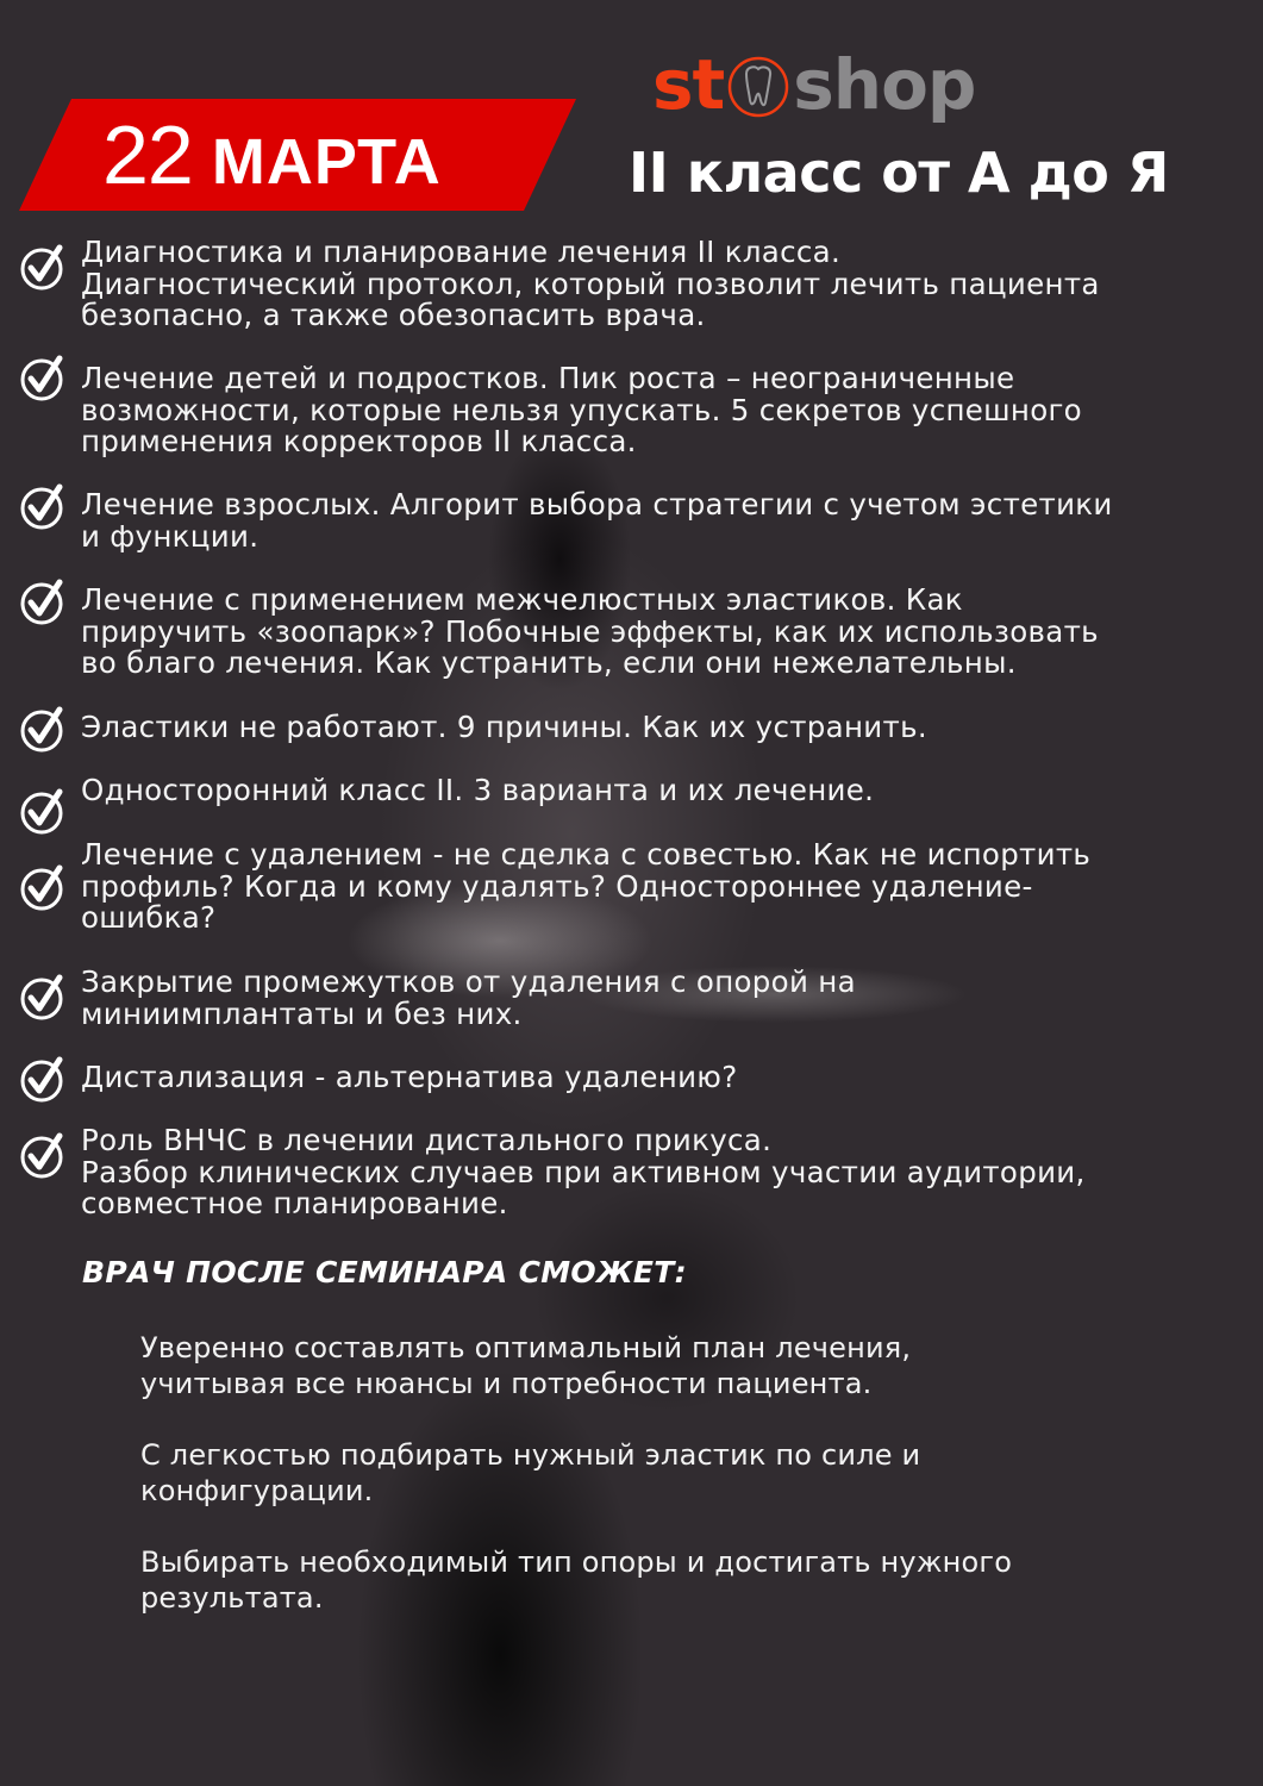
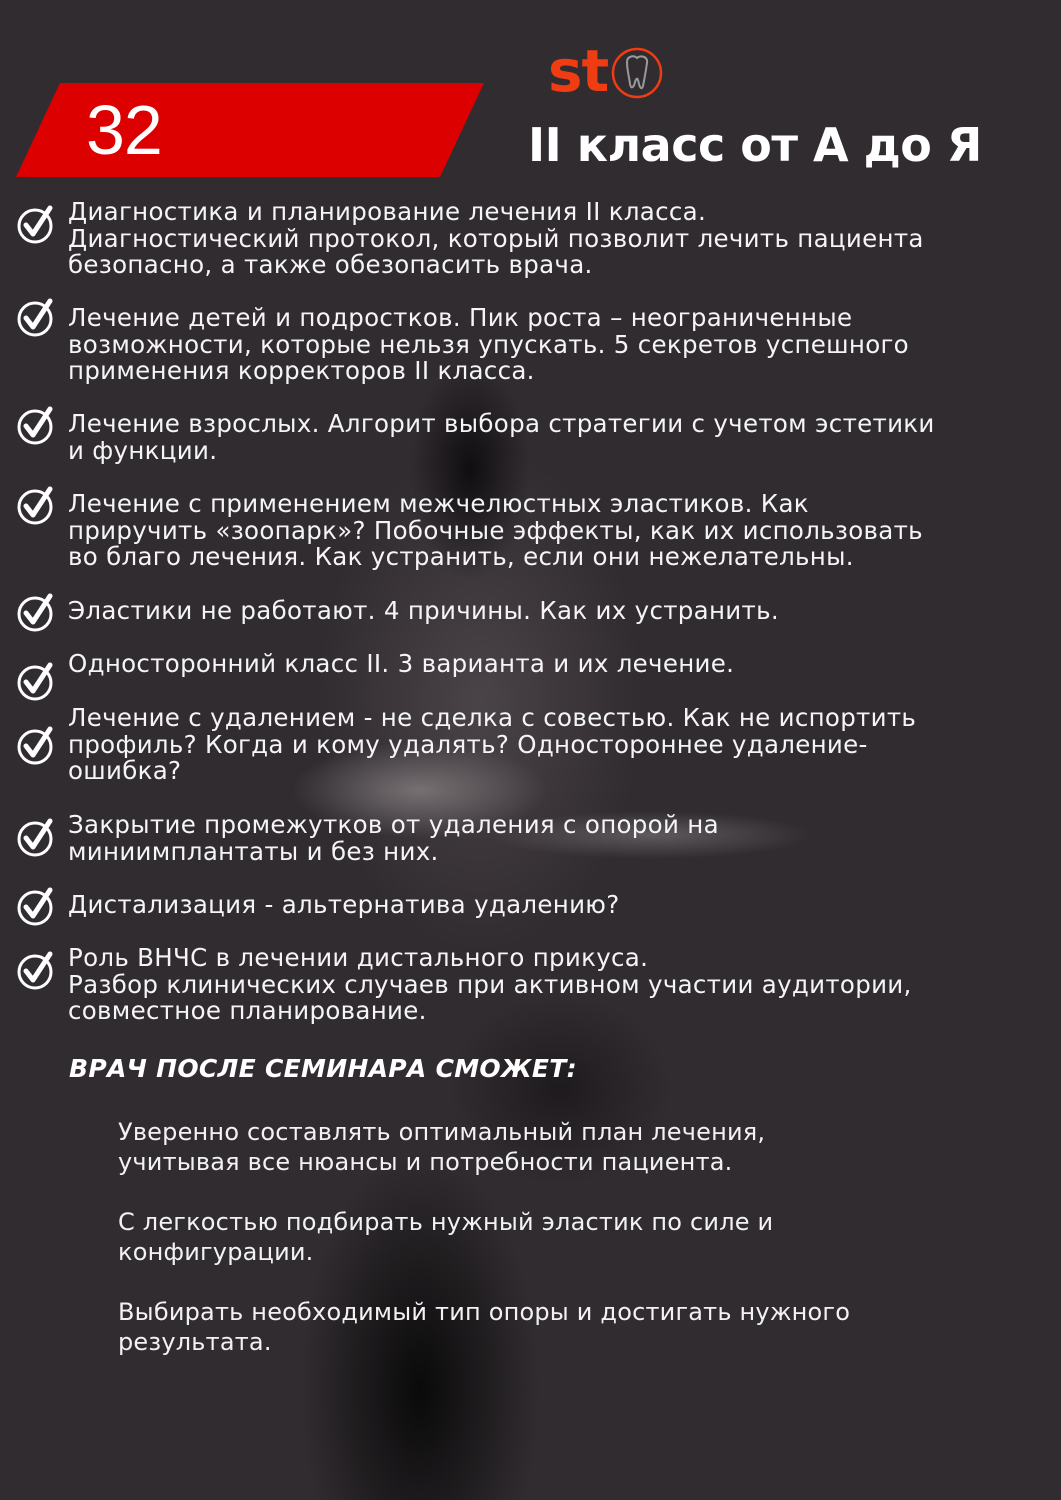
- 22
+ 32
- МАРТА
  st
- shop
  II класс от А до Я
  Диагностика и планирование лечения II класса.
  Диагностический протокол, который позволит лечить пациента
  безопасно, а также обезопасить врача.
  Лечение детей и подростков. Пик роста – неограниченные
  возможности, которые нельзя упускать. 5 секретов успешного
  применения корректоров II класса.
  Лечение взрослых. Алгорит выбора стратегии с учетом эстетики
  и функции.
  Лечение с применением межчелюстных эластиков. Как
  приручить «зоопарк»? Побочные эффекты, как их использовать
  во благо лечения. Как устранить, если они нежелательны.
- Эластики не работают. 9 причины. Как их устранить.
+ Эластики не работают. 4 причины. Как их устранить.
  Односторонний класс II. 3 варианта и их лечение.
  Лечение с удалением - не сделка с совестью. Как не испортить
  профиль? Когда и кому удалять? Одностороннее удаление-
  ошибка?
  Закрытие промежутков от удаления с опорой на
  миниимплантаты и без них.
  Дистализация - альтернатива удалению?
  Роль ВНЧС в лечении дистального прикуса.
  Разбор клинических случаев при активном участии аудитории,
  совместное планирование.
  ВРАЧ ПОСЛЕ СЕМИНАРА СМОЖЕТ:
  Уверенно составлять оптимальный план лечения,
  учитывая все нюансы и потребности пациента.
  С легкостью подбирать нужный эластик по силе и
  конфигурации.
  Выбирать необходимый тип опоры и достигать нужного
  результата.
